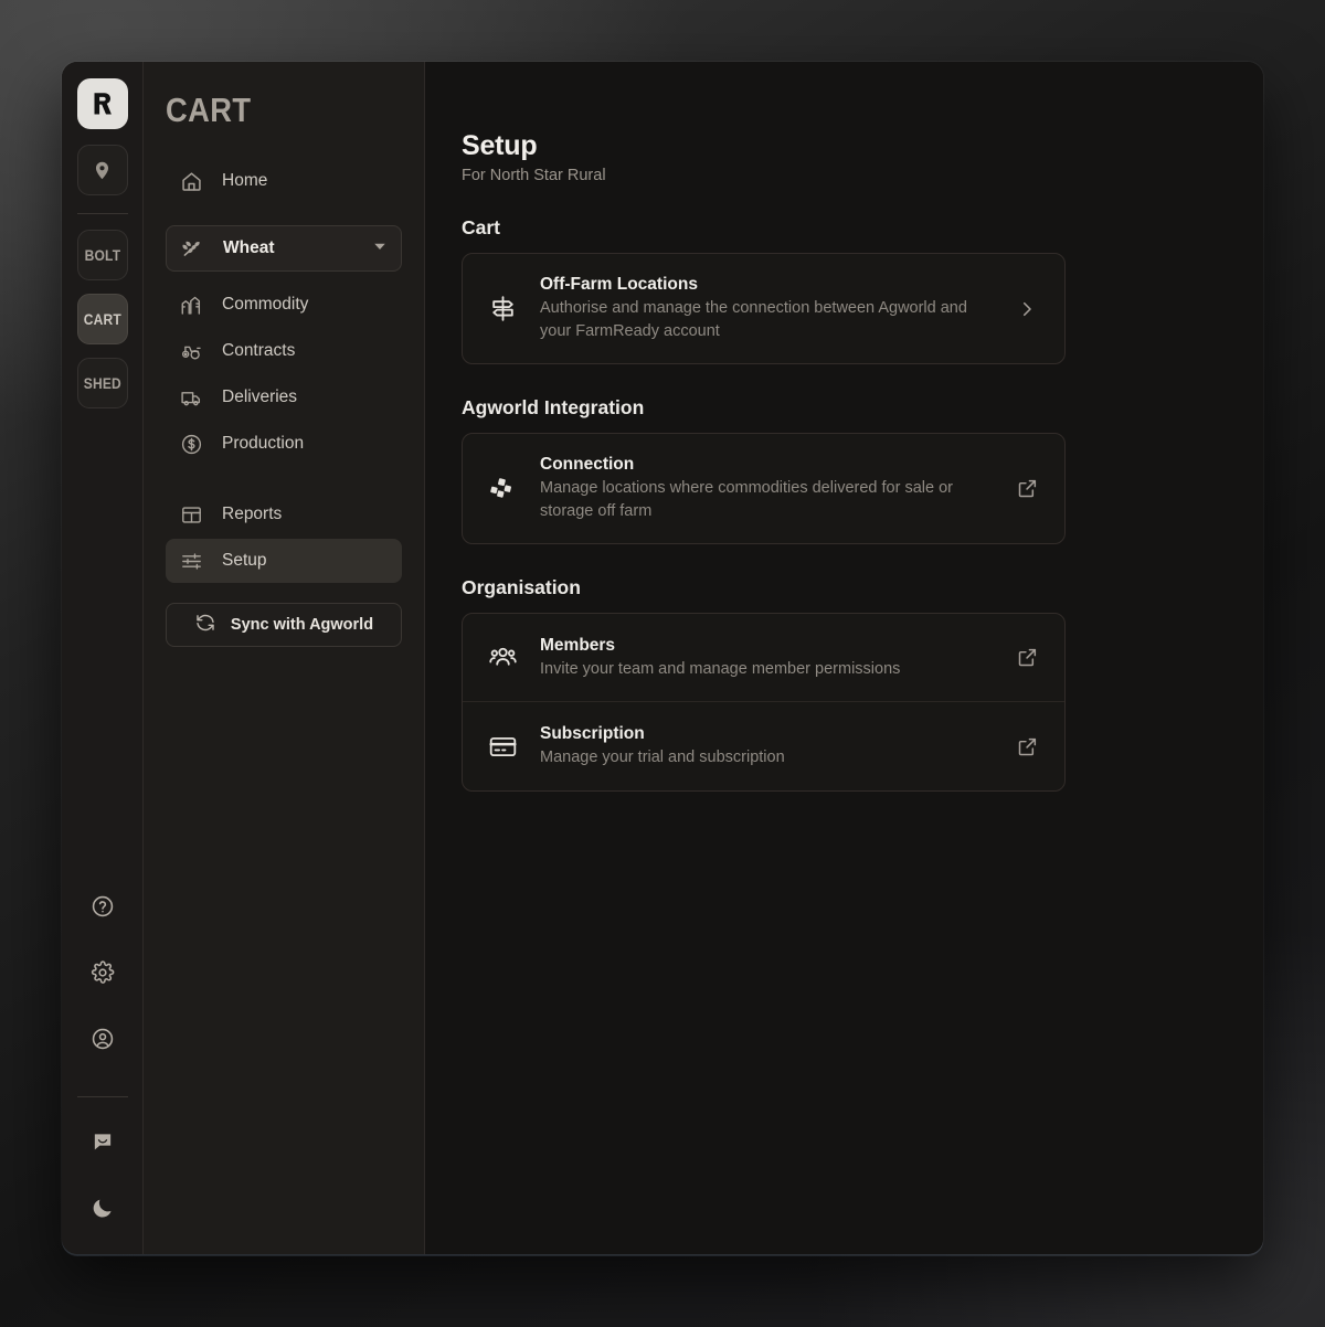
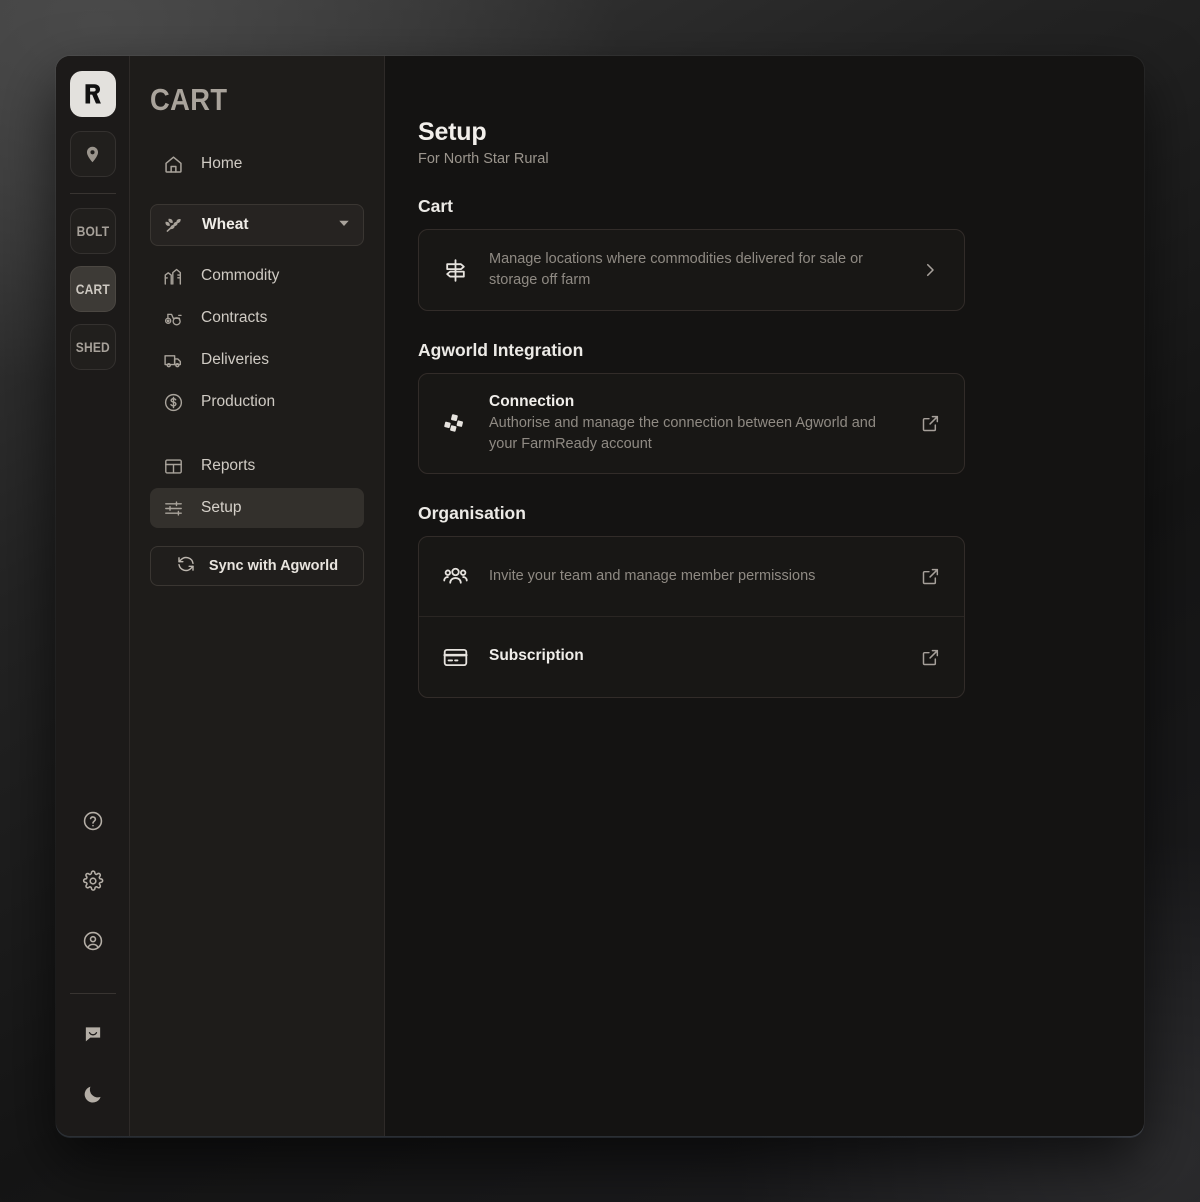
  BOLT
  CART
  SHED
  CART
  Home
  Wheat
  Commodity
  Contracts
  Deliveries
  Production
  Reports
  Setup
  Sync with Agworld
  Setup
  For North Star Rural
  Cart
- Off-Farm Locations
- Authorise and manage the connection between Agworld and your FarmReady account
+ Manage locations where commodities delivered for sale or storage off farm
  Agworld Integration
  Connection
- Manage locations where commodities delivered for sale or storage off farm
+ Authorise and manage the connection between Agworld and your FarmReady account
  Organisation
- Members
  Invite your team and manage member permissions
  Subscription
- Manage your trial and subscription
